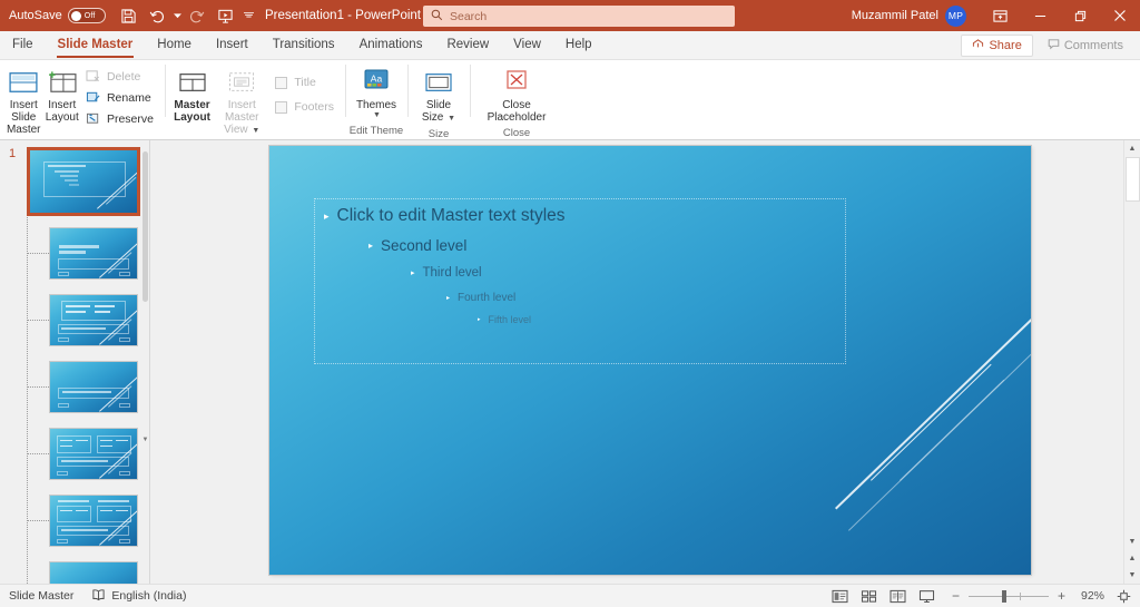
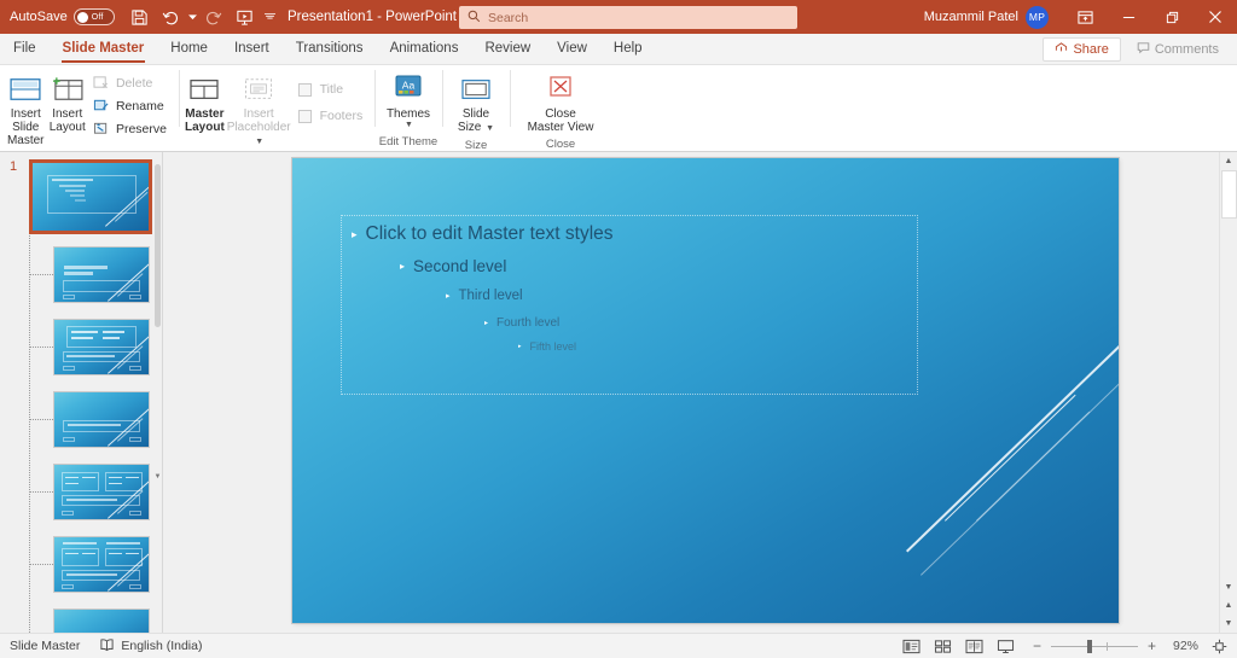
  AutoSave
  Presentation1 - PowerPoint
  Search
  Muzammil Patel
  MP
  File
  Slide Master
  Home
  Insert
  Transitions
  Animations
  Review
  View
  Help
  Share
  Comments
  Insert Slide
  Master
  Insert
  Layout
  Delete
  Rename
  Preserve
  Master
  Layout
  Insert
- Master View
+ Placeholder
  Title
  Footers
  Aa
  Themes
  Edit Theme
  Slide
  Size
  Size
  Close
- Placeholder
+ Master View
  Close
  1
  ▸
  Click to edit Master text styles
  ▸
  Second level
  Third level
  Fourth level
  Fifth level
  Slide Master
  English (India)
  −
  +
  92%
